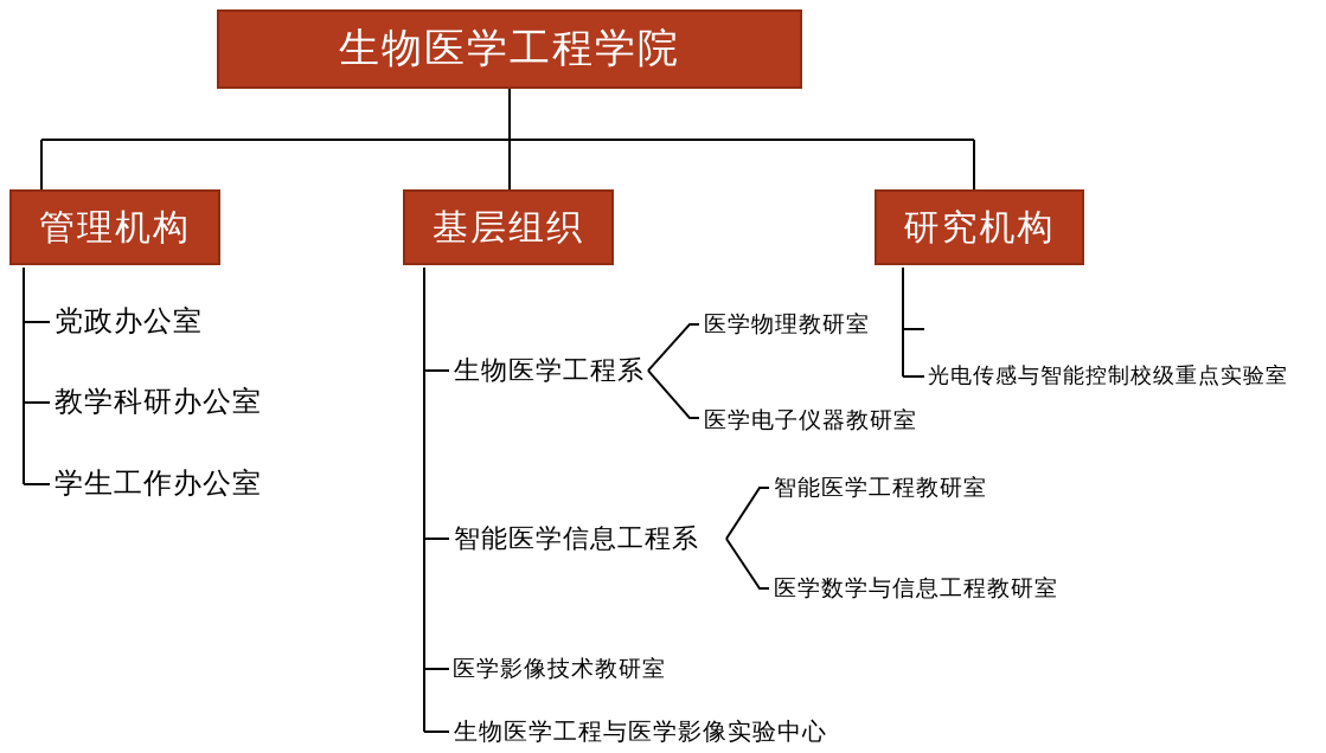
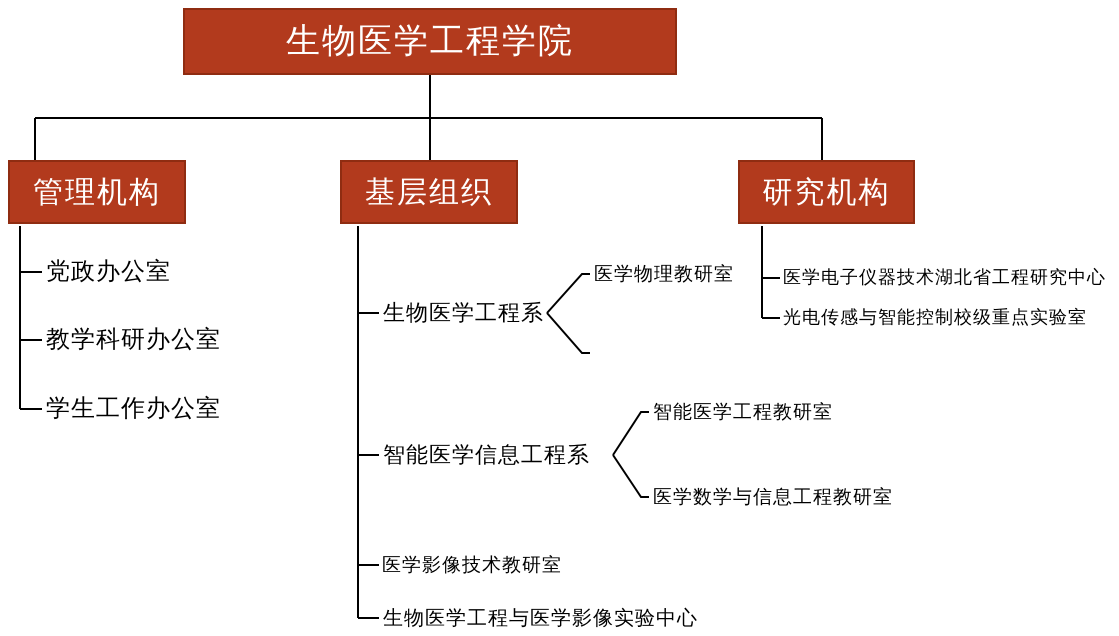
  生物医学工程学院
  管理机构
  基层组织
  研究机构
  党政办公室
  教学科研办公室
  学生工作办公室
  生物医学工程系
  医学物理教研室
- 医学电子仪器教研室
  智能医学信息工程系
  智能医学工程教研室
  医学数学与信息工程教研室
  医学影像技术教研室
  生物医学工程与医学影像实验中心
+ 医学电子仪器技术湖北省工程研究中心
  光电传感与智能控制校级重点实验室
